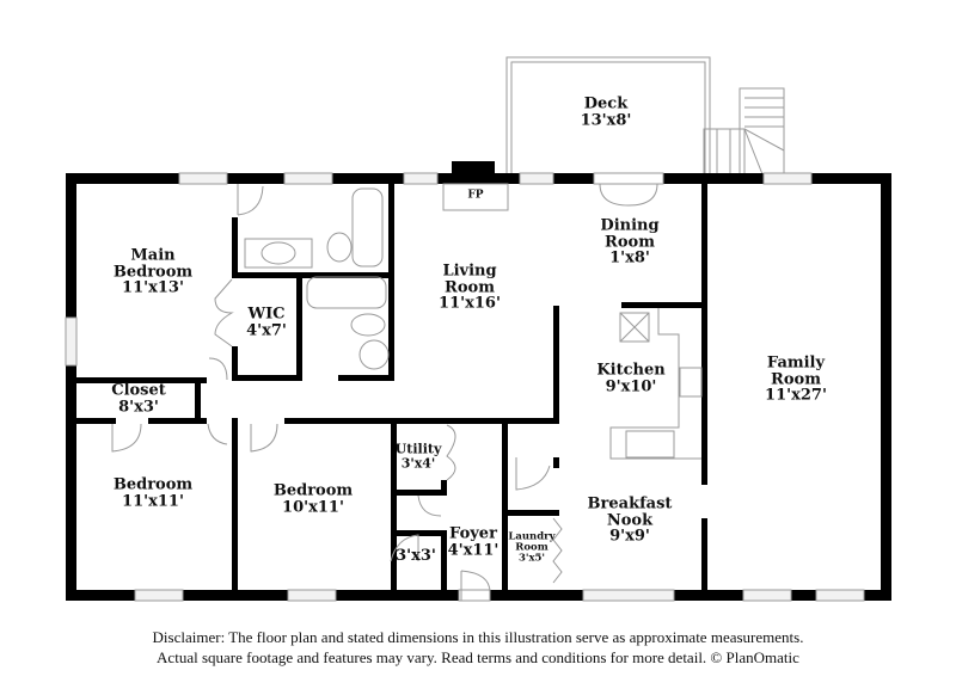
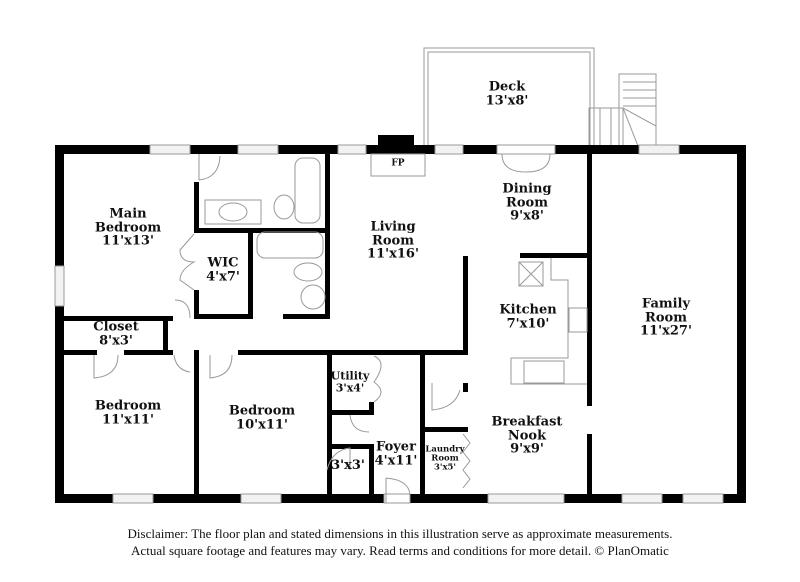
  Deck
  13'x8'
  FP
  Main
  Bedroom
  11'x13'
  WIC
  4'x7'
  Living
  Room
  11'x16'
  Dining
  Room
- 1'x8'
+ 9'x8'
  Kitchen
- 9'x10'
+ 7'x10'
  Family
  Room
  11'x27'
  Closet
  8'x3'
  Bedroom
  11'x11'
  Bedroom
  10'x11'
  Utility
  3'x4'
  3'x3'
  Foyer
  4'x11'
  Laundry
  Room
  3'x5'
  Breakfast
  Nook
  9'x9'
  Disclaimer: The floor plan and stated dimensions in this illustration serve as approximate measurements.
  Actual square footage and features may vary. Read terms and conditions for more detail. © PlanOmatic
